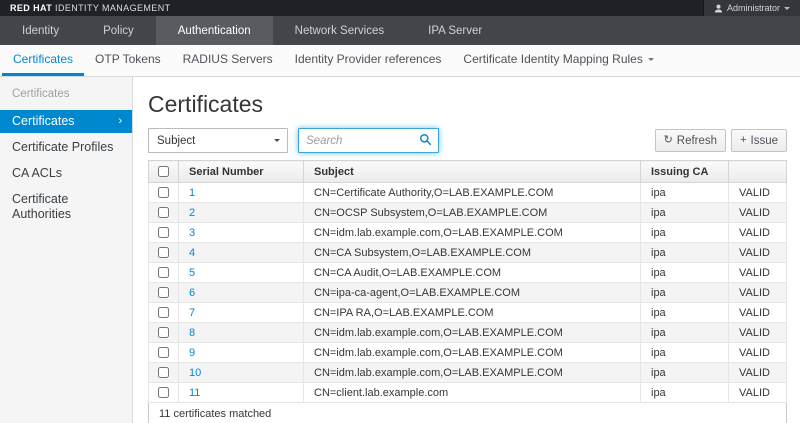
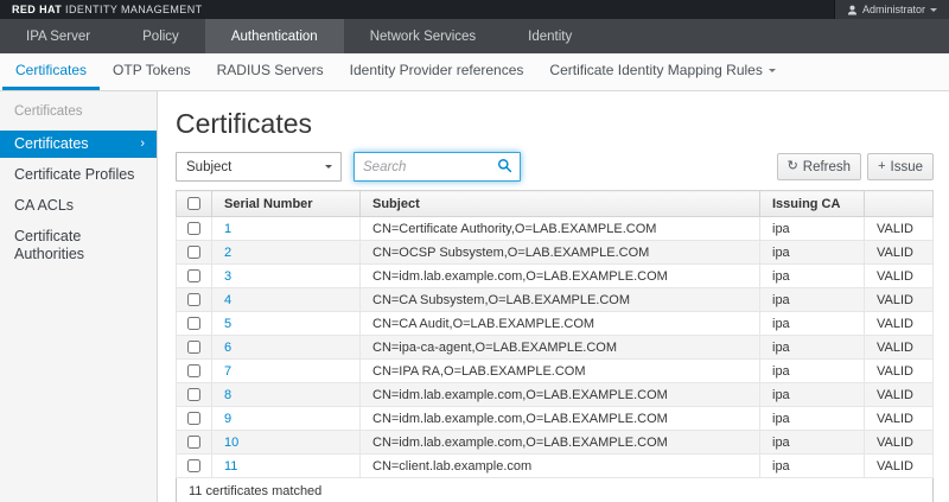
  RED HAT IDENTITY MANAGEMENT
  Administrator
- Identity
+ IPA Server
  Policy
  Authentication
  Network Services
- IPA Server
+ Identity
  Certificates
  OTP Tokens
  RADIUS Servers
  Identity Provider references
  Certificate Identity Mapping Rules
  Certificates
  Certificates
  ›
  Certificate Profiles
  CA ACLs
  Certificate Authorities
  Certificates
  Subject
  Search
  ↻
  Refresh
  +
  Issue
  	Serial Number	Subject	Issuing CA
  	1	CN=Certificate Authority,O=LAB.EXAMPLE.COM	ipa	VALID
  	2	CN=OCSP Subsystem,O=LAB.EXAMPLE.COM	ipa	VALID
  	3	CN=idm.lab.example.com,O=LAB.EXAMPLE.COM	ipa	VALID
  	4	CN=CA Subsystem,O=LAB.EXAMPLE.COM	ipa	VALID
  	5	CN=CA Audit,O=LAB.EXAMPLE.COM	ipa	VALID
  	6	CN=ipa-ca-agent,O=LAB.EXAMPLE.COM	ipa	VALID
  	7	CN=IPA RA,O=LAB.EXAMPLE.COM	ipa	VALID
  	8	CN=idm.lab.example.com,O=LAB.EXAMPLE.COM	ipa	VALID
  	9	CN=idm.lab.example.com,O=LAB.EXAMPLE.COM	ipa	VALID
  	10	CN=idm.lab.example.com,O=LAB.EXAMPLE.COM	ipa	VALID
  	11	CN=client.lab.example.com	ipa	VALID
  11 certificates matched
